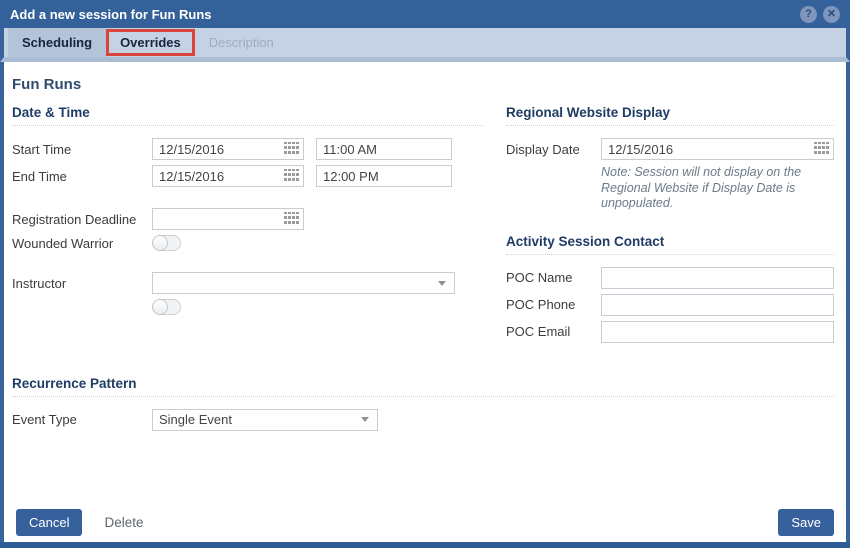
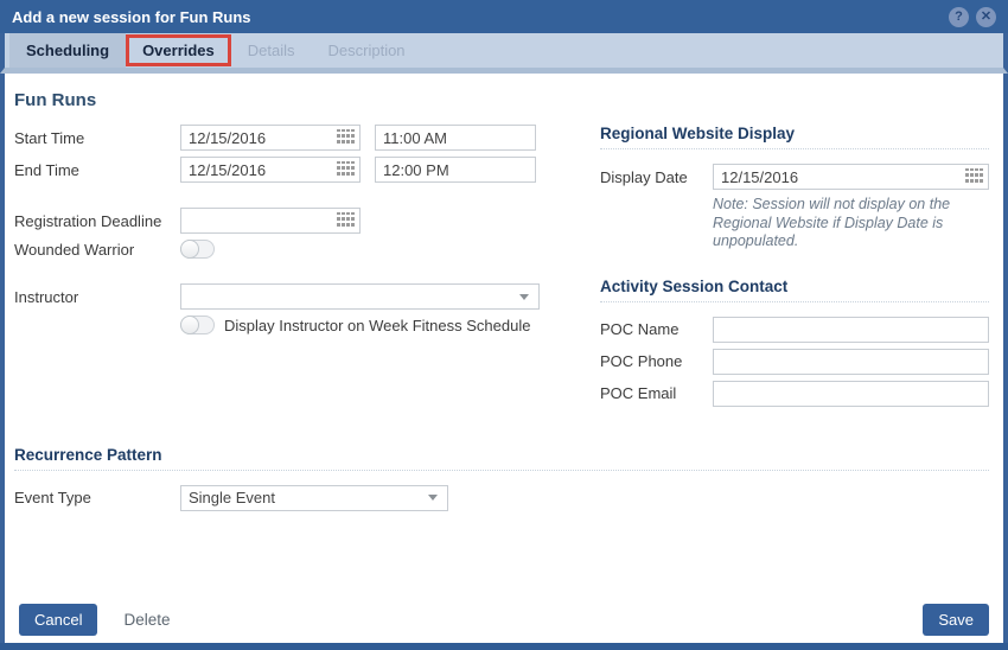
  Add a new session for Fun Runs
  ?
  ✕
  Scheduling
  Overrides
+ Details
  Description
  Fun Runs
- Date & Time
  Start Time
  12/15/2016
  11:00 AM
  End Time
  12/15/2016
  12:00 PM
  Registration Deadline
  Wounded Warrior
  Instructor
+ Display Instructor on Week Fitness Schedule
  Regional Website Display
  Display Date
  12/15/2016
  Note: Session will not display on the Regional Website if Display Date is unpopulated.
  Activity Session Contact
  POC Name
  POC Phone
  POC Email
  Recurrence Pattern
  Event Type
  Single Event
  Cancel
  Delete
  Save
